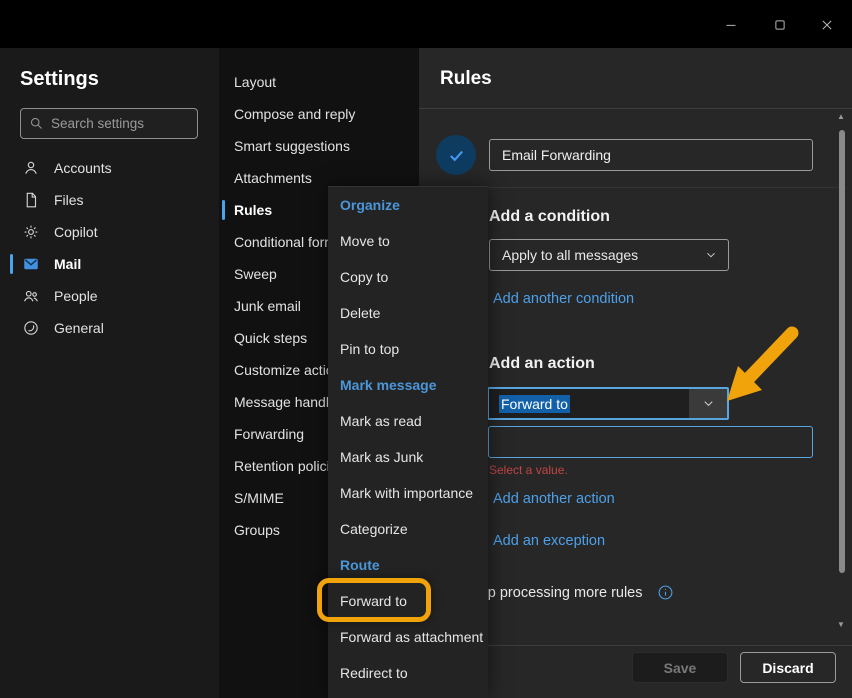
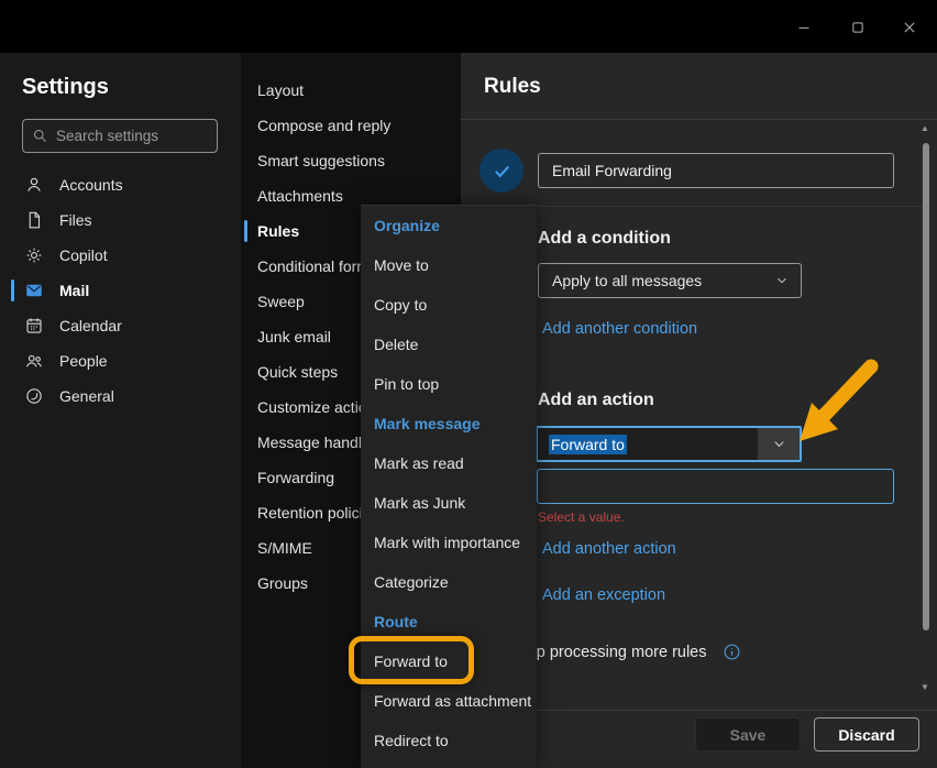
  Settings
  Search settings
  Accounts
  Files
  Copilot
  Mail
+ Calendar
  People
  General
  Layout
  Compose and reply
  Smart suggestions
  Attachments
  Rules
  Sweep
  Junk email
  Quick steps
  Customize acti
  Message hand
  Forwarding
  Retention polic
  S/MIME
  Groups
  Rules
  Email Forwarding
  Add a condition
  Apply to all messages
  Add another condition
  Add an action
  Forward to
  Select a value.
  Add another action
  Add an exception
  p processing more rules
  Save
  Discard
  ▲
  ▼
  Organize
  Move to
  Copy to
  Delete
  Pin to top
  Mark message
  Mark as read
  Mark as Junk
  Mark with importance
  Categorize
  Route
  Forward to
  Forward as attachment
  Redirect to
